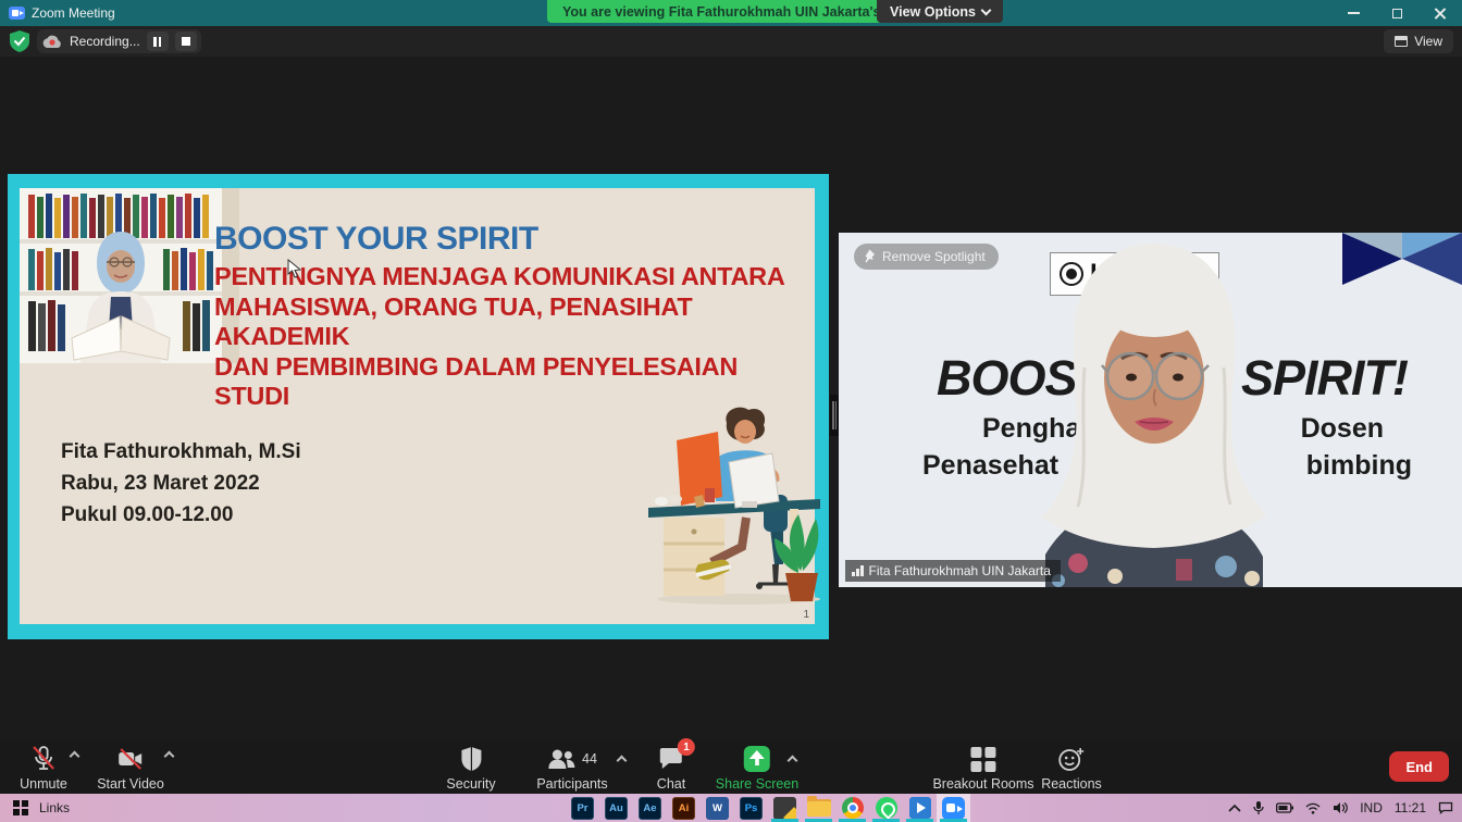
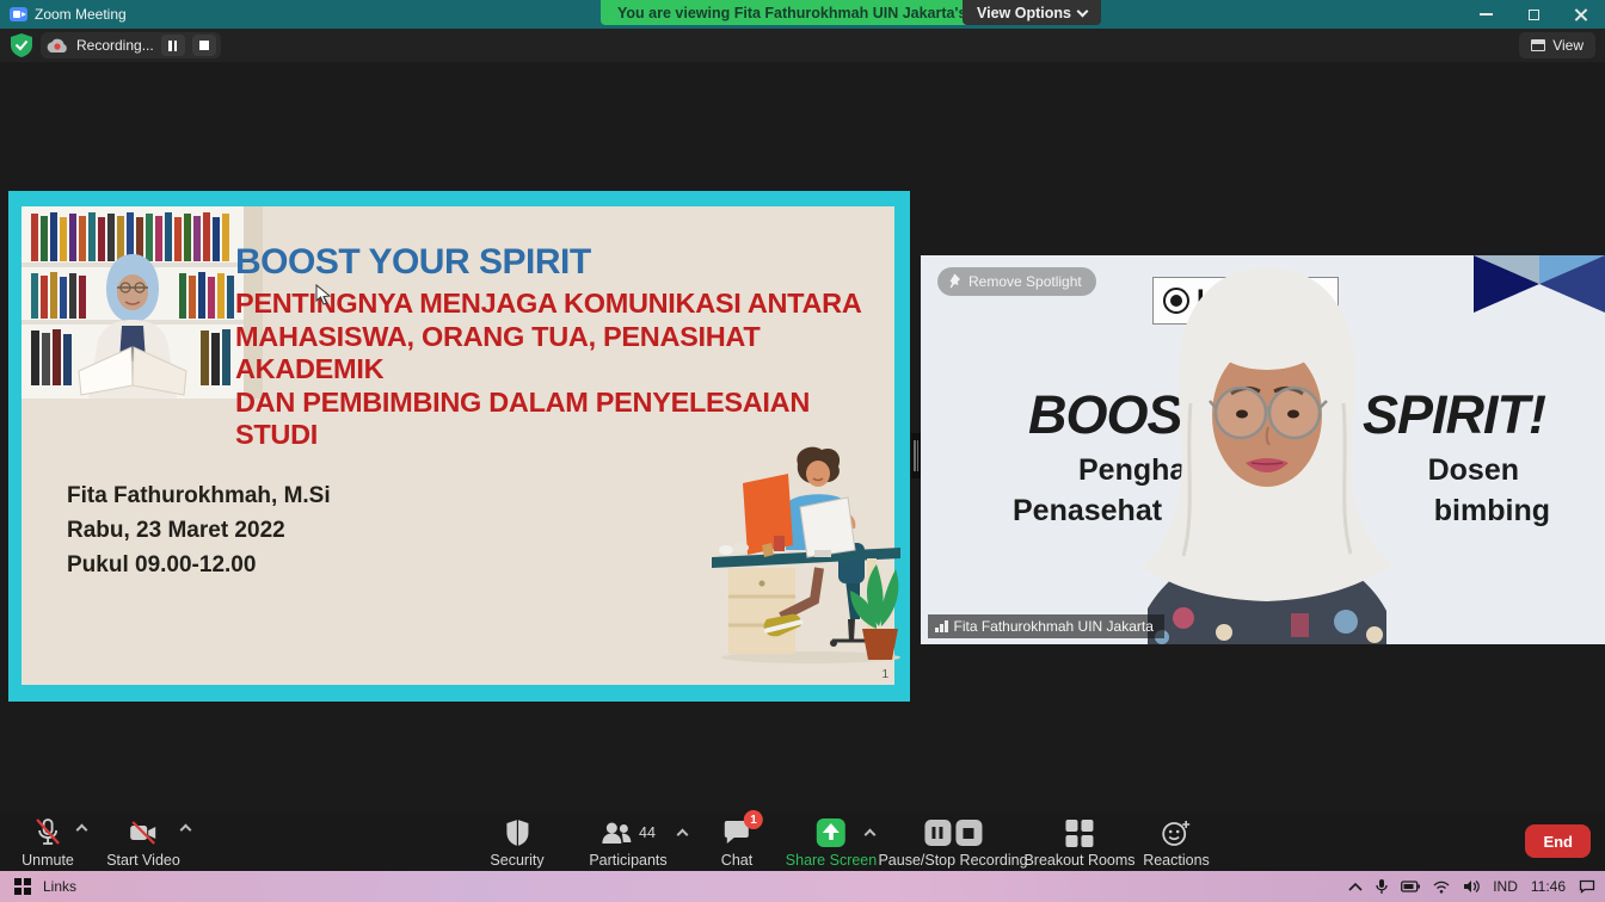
  Zoom Meeting
  You are viewing Fita Fathurokhmah UIN Jakarta'
  View Options
  Recording...
  View
  BOOST YOUR SPIRIT
  PENTIGNYA MENJAGA KOMUNIKASI ANTARA
  MAHASISWA, ORANG TUA, PENASIHAT AKADEMIK
  DAN PEMBIMBING DALAM PENYELESAIAN STUDI
  Fita Fathurokhmah, M.Si
  Rabu, 23 Maret 2022
  Pukul 09.00-12.00
  1
  BOOS
  SPIRIT!
  Pengha
  Dosen
  Penasehat
  bimbing
  Remove Spotlight
  Fita Fathurokhmah UIN Jakarta
  Unmute
  Start Video
  Security
  44
  Participants
  1
  Chat
  Share Screen
+ Pause/Stop Recording
  Breakout Rooms
  Reactions
  End
  Links
- Pr
- Au
- Ae
- Ai
- W
- Ps
  IND
- 11:21
+ 11:46
